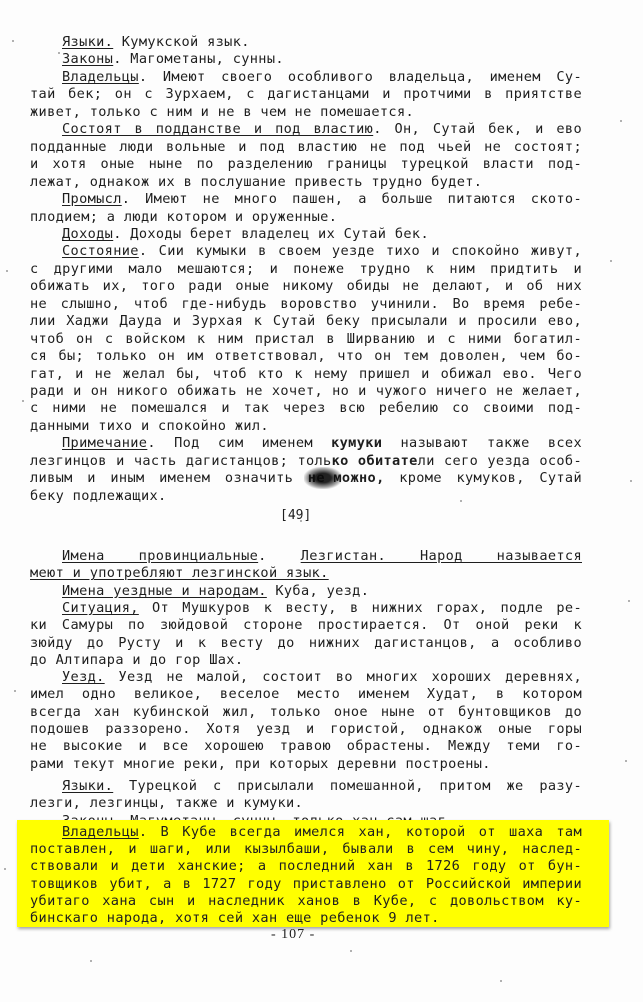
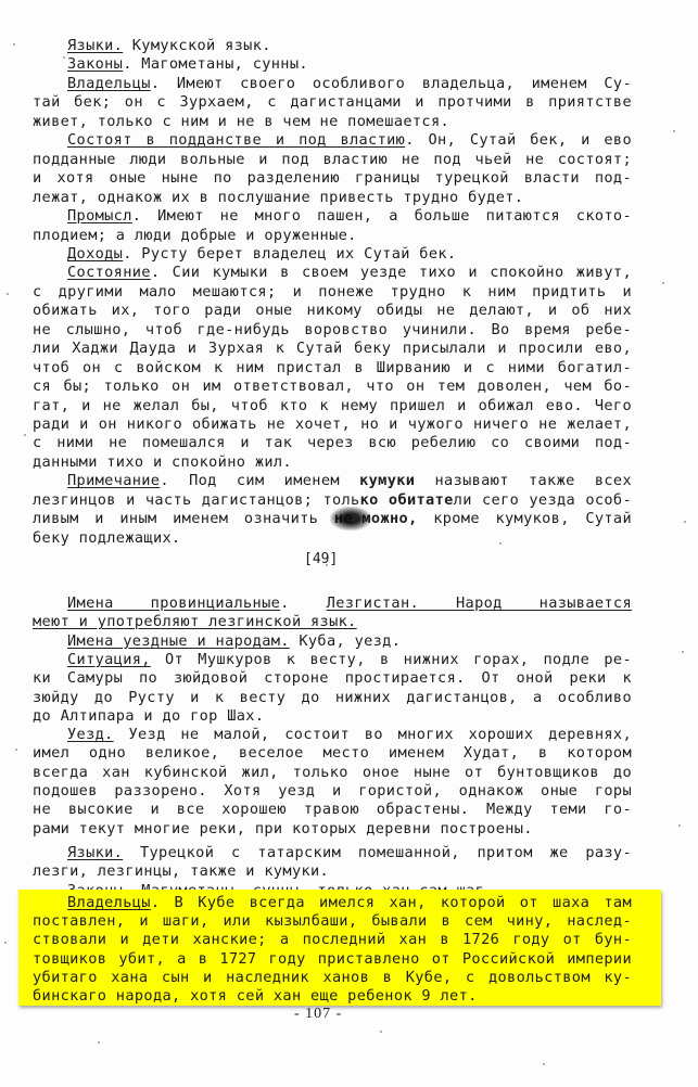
  Языки. Кумукской язык.
  Законы. Магометаны, сунны.
  Владельцы. Имеют своего особливого владельца, именем Су-
  тай бек; он с Зурхаем, с дагистанцами и протчими в приятстве
  живет, только с ним и не в чем не помешается.
  Состоят в подданстве и под властию. Он, Сутай бек, и ево
  подданные люди вольные и под властию не под чьей не состоят;
  и хотя оные ныне по разделению границы турецкой власти под-
  лежат, однакож их в послушание привесть трудно будет.
  Промысл. Имеют не много пашен, а больше питаются ското-
- плодием; а люди котором и оруженные.
+ плодием; а люди добрые и оруженные.
- Доходы. Доходы берет владелец их Сутай бек.
+ Доходы. Русту берет владелец их Сутай бек.
  Состояние. Сии кумыки в своем уезде тихо и спокойно живут,
  с другими мало мешаются; и понеже трудно к ним придтить и
  обижать их, того ради оные никому обиды не делают, и об них
  не слышно, чтоб где-нибудь воровство учинили. Во время ребе-
  лии Хаджи Дауда и Зурхая к Сутай беку присылали и просили ево,
  чтоб он с войском к ним пристал в Ширванию и с ними богатил-
  ся бы; только он им ответствовал, что он тем доволен, чем бо-
  гат, и не желал бы, чтоб кто к нему пришел и обижал ево. Чего
  ради и он никого обижать не хочет, но и чужого ничего не желает,
  с ними не помешался и так через всю ребелию со своими под-
  данными тихо и спокойно жил.
  Примечание. Под сим именем кумуки называют также всех
  лезгинцов и часть дагистанцов; только обитатели сего уезда особ-
  ливым и иным именем означить не можно, кроме кумуков, Сутай
  беку подлежащих.
  [49]
  Имена провинциальные. Лезгистан. Народ называется
  меют и употребляют лезгинской язык.
  Имена уездные и народам. Куба, уезд.
  Ситуация, От Мушкуров к весту, в нижних горах, подле ре-
  ки Самуры по зюйдовой стороне простирается. От оной реки к
  зюйду до Русту и к весту до нижних дагистанцов, а особливо
  до Алтипара и до гор Шах.
  Уезд. Уезд не малой, состоит во многих хороших деревнях,
  имел одно великое, веселое место именем Худат, в котором
  всегда хан кубинской жил, только оное ныне от бунтовщиков до
  подошев раззорено. Хотя уезд и гористой, однакож оные горы
  не высокие и все хорошею травою обрастены. Между теми го-
  рами текут многие реки, при которых деревни построены.
- Языки. Турецкой с присылали помешанной, притом же разу-
+ Языки. Турецкой с татарским помешанной, притом же разу-
  лезги, лезгинцы, также и кумуки.
  Владельцы. В Кубе всегда имелся хан, которой от шаха там
  поставлен, и шаги, или кызылбаши, бывали в сем чину, наслед-
  ствовали и дети ханские; а последний хан в 1726 году от бун-
  товщиков убит, а в 1727 году приставлено от Российской империи
  убитаго хана сын и наследник ханов в Кубе, с довольством ку-
  бинскаго народа, хотя сей хан еще ребенок 9 лет.
  - 107 -
